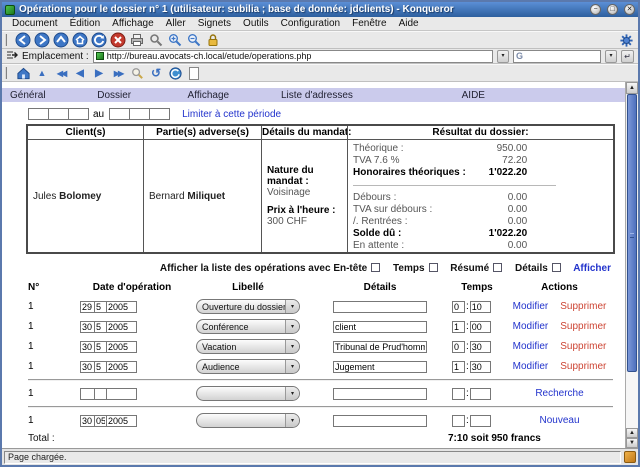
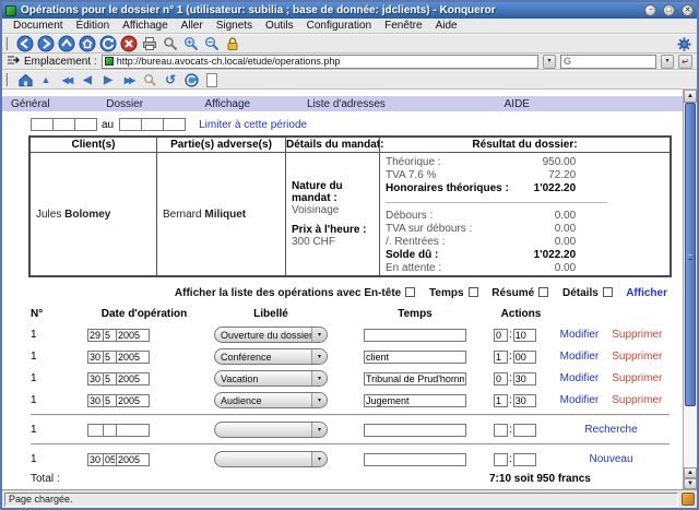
  Opérations pour le dossier n° 1 (utilisateur: subilia ; base de donnée: jdclients) - Konqueror
  Document
  Édition
  Affichage
  Aller
  Signets
  Outils
  Configuration
  Fenêtre
  Aide
  Emplacement :
  http://bureau.avocats-ch.local/etude/operations.php
  G
  ↵
  ▲
  ◀◀
  ◀
  ▶
  ▶▶
  ↺
  Général
  Dossier
  Affichage
  Liste d'adresses
  AIDE
  au
  Limiter à cette période
  Client(s)
  Partie(s) adverse(s)
  Détails du mandat
  Résultat du dossier:
  Jules Bolomey
  Bernard Miliquet
  Nature du mandat :
  Voisinage
  Prix à l'heure :
  300 CHF
  Théorique :
  950.00
  TVA 7.6 %
  72.20
  Honoraires théoriques :
  1'022.20
  Débours :
  0.00
  TVA sur débours :
  0.00
  /. Rentrées :
  0.00
  Solde dû :
  1'022.20
  En attente :
  0.00
  Afficher la liste des opérations avec En-tête Temps Résumé Détails Afficher
  N°
  Date d'opération
  Libellé
- Détails
  Temps
  Actions
  1
  29
  5
  2005
  Ouverture du dossie
  0
  :
  10
  Modifier
  Supprimer
  1
  30
  5
  2005
  Conférence
  client
  1
  :
  00
  Modifier
  Supprimer
  1
  30
  5
  2005
  Vacation
  Tribunal de Prud'homm
  0
  :
  30
  Modifier
  Supprimer
  1
  30
  5
  2005
  Audience
  Jugement
  1
  :
  30
  Modifier
  Supprimer
  1
  :
  Recherche
  1
  30
  05
  2005
  :
  Nouveau
  Total :
  7:10 soit 950 francs
  Page chargée.
